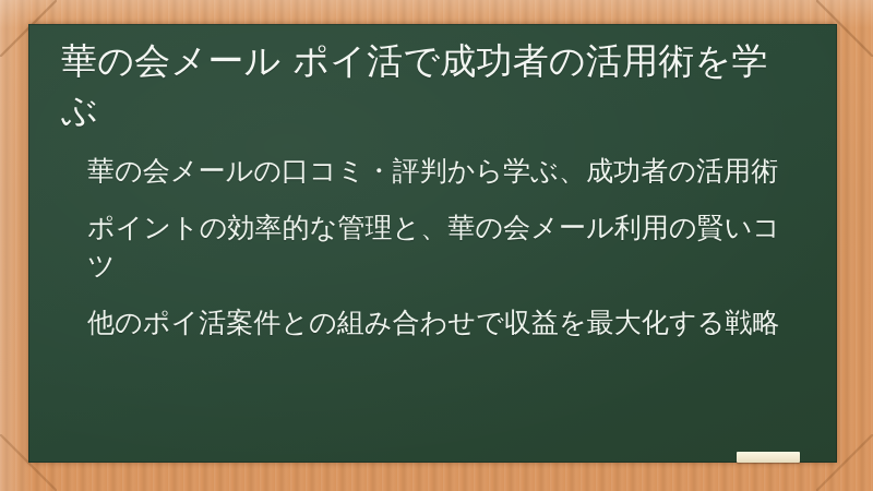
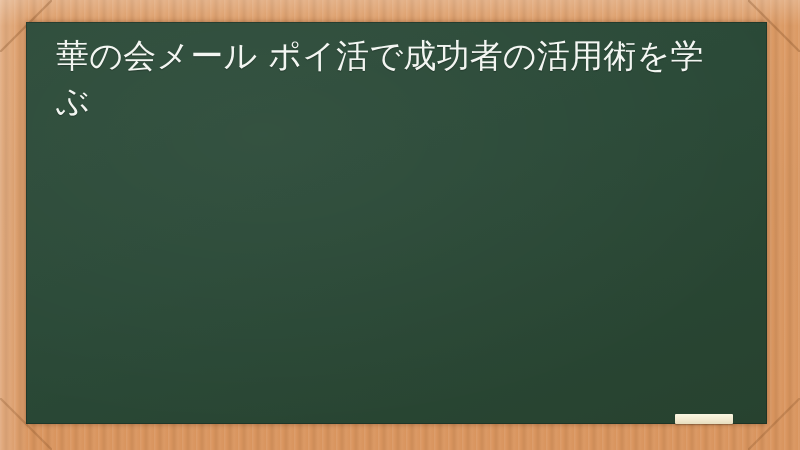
  華の会メール ポイ活で成功者の活用術を学ぶ
- 華の会メールの口コミ・評判から学ぶ、成功者の活用術
- ポイントの効率的な管理と、華の会メール利用の賢いコツ
- 他のポイ活案件との組み合わせで収益を最大化する戦略
